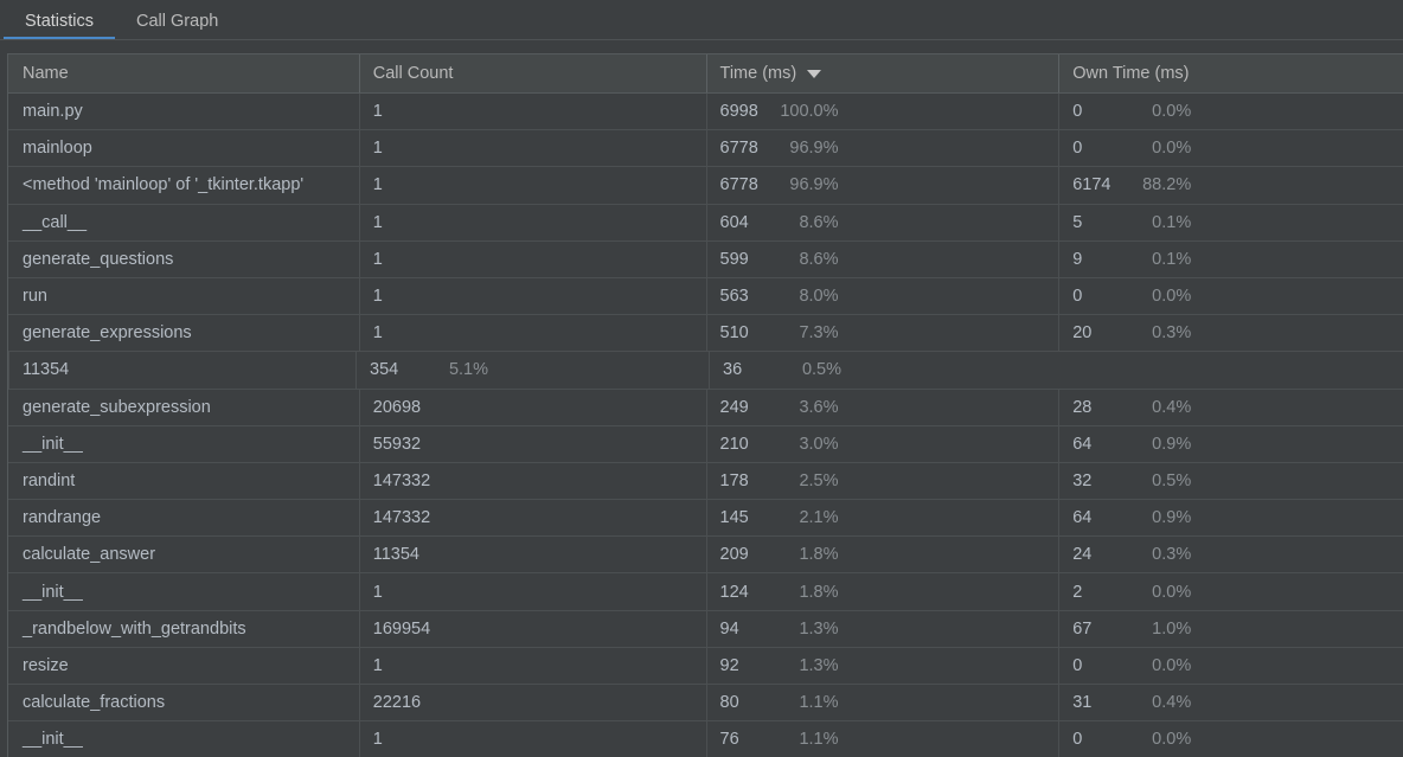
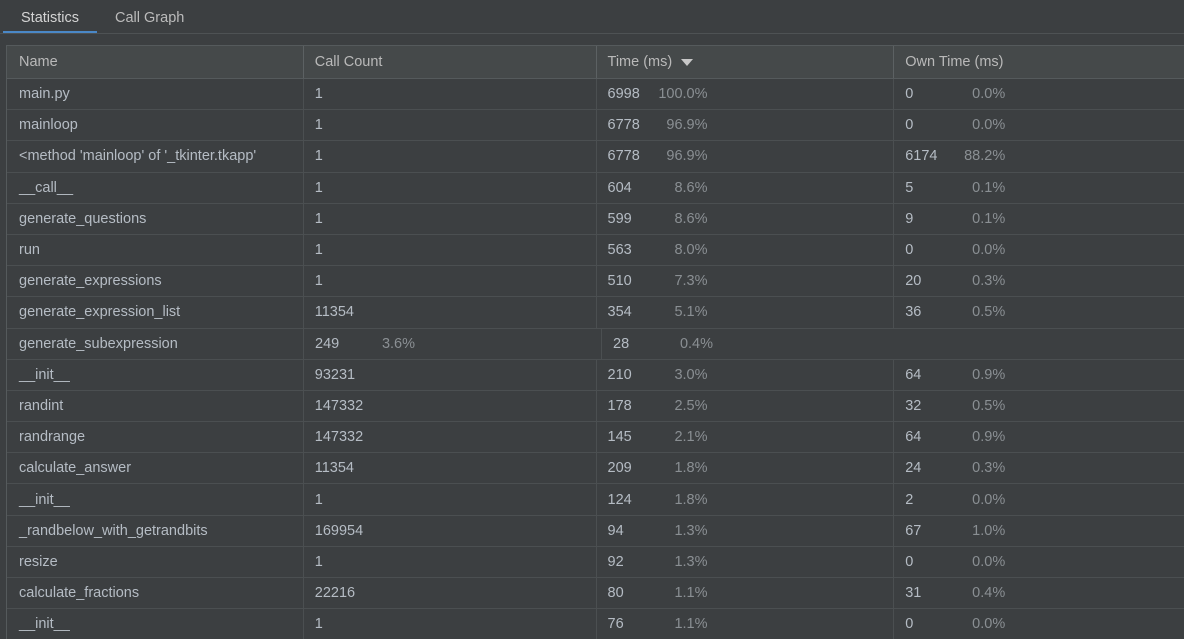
  Statistics
  Call Graph
  Name
  Call Count
  Time (ms)
  Own Time (ms)
  main.py
  1
  6998
  100.0%
  0
  0.0%
  mainloop
  1
  6778
  96.9%
  0
  0.0%
  <method 'mainloop' of '_tkinter.tkapp'
  1
  6778
  96.9%
  6174
  88.2%
  __call__
  1
  604
  8.6%
  5
  0.1%
  generate_questions
  1
  599
  8.6%
  9
  0.1%
  run
  1
  563
  8.0%
  0
  0.0%
  generate_expressions
  1
  510
  7.3%
  20
  0.3%
+ generate_expression_list
  11354
  354
  5.1%
  36
  0.5%
  generate_subexpression
- 20698
  249
  3.6%
  28
  0.4%
  __init__
- 55932
+ 93231
  210
  3.0%
  64
  0.9%
  randint
  147332
  178
  2.5%
  32
  0.5%
  randrange
  147332
  145
  2.1%
  64
  0.9%
  calculate_answer
  11354
  209
  1.8%
  24
  0.3%
  __init__
  1
  124
  1.8%
  2
  0.0%
  _randbelow_with_getrandbits
  169954
  94
  1.3%
  67
  1.0%
  resize
  1
  92
  1.3%
  0
  0.0%
  calculate_fractions
  22216
  80
  1.1%
  31
  0.4%
  __init__
  1
  76
  1.1%
  0
  0.0%
